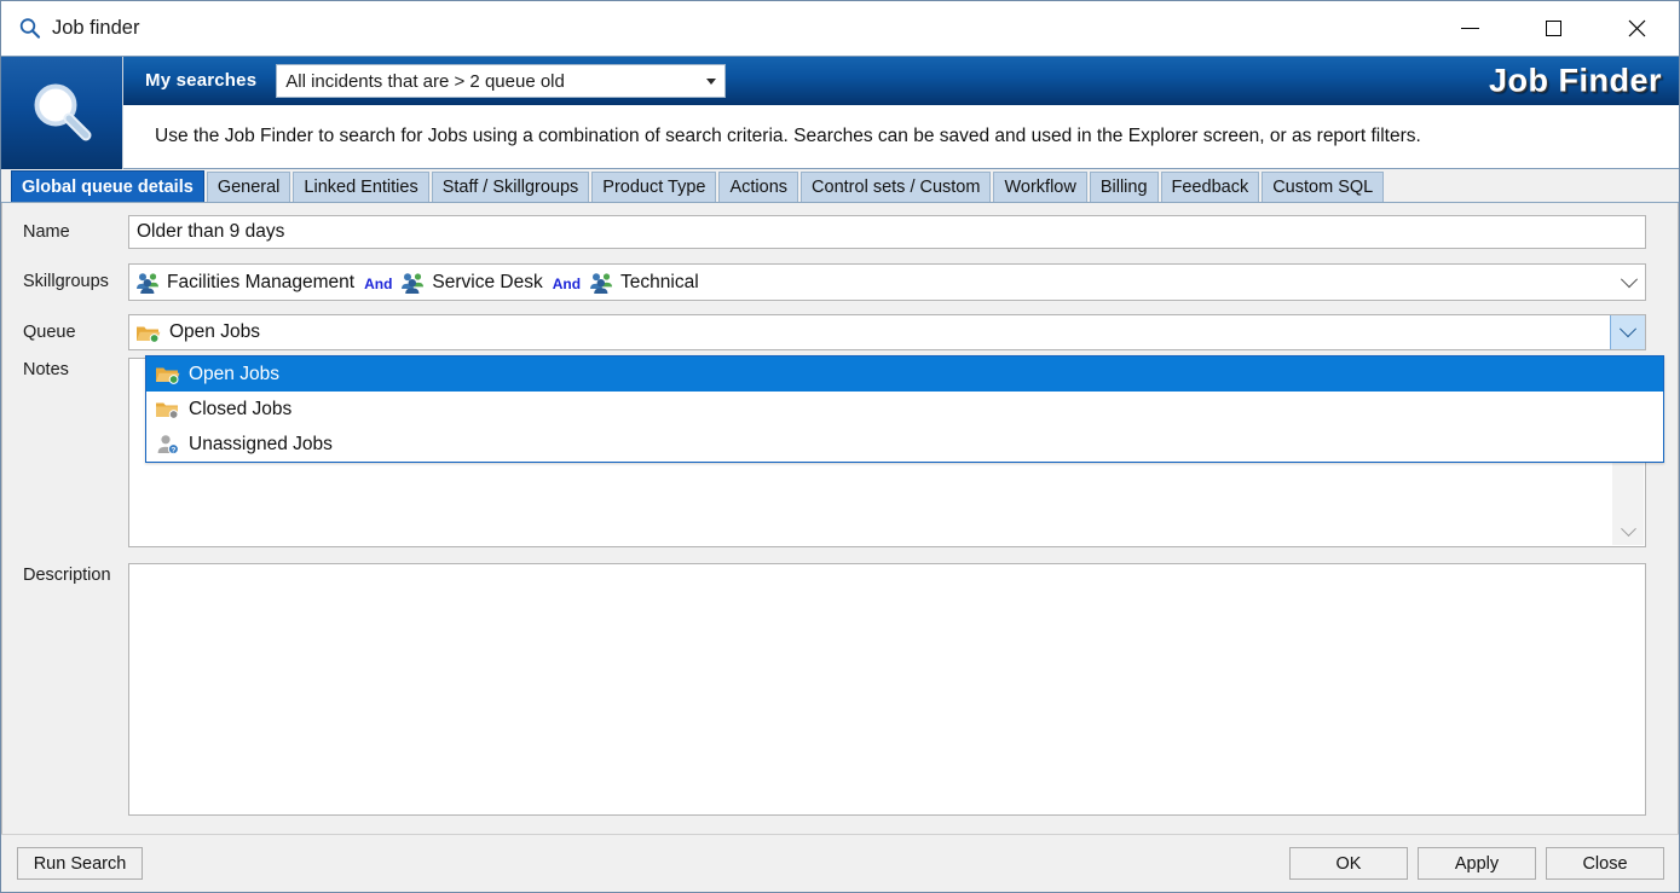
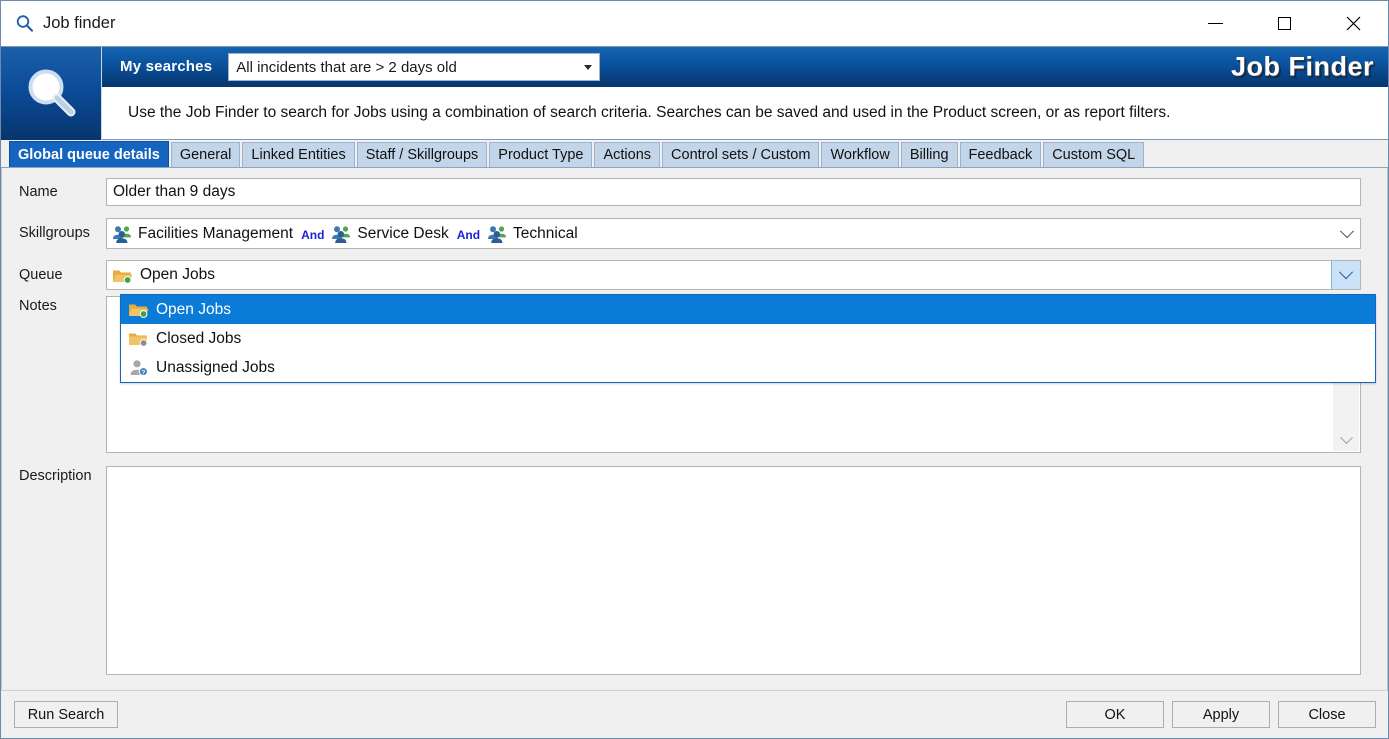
  Job finder
  My searches
- All incidents that are > 2 queue old
+ All incidents that are > 2 days old
  Job Finder
- Use the Job Finder to search for Jobs using a combination of search criteria. Searches can be saved and used in the Explorer screen, or as report filters.
+ Use the Job Finder to search for Jobs using a combination of search criteria. Searches can be saved and used in the Product screen, or as report filters.
  Global queue details
  General
  Linked Entities
  Staff / Skillgroups
  Product Type
  Actions
  Control sets / Custom
  Workflow
  Billing
  Feedback
  Custom SQL
  Name
  Older than 9 days
  Skillgroups
  Facilities Management
  And
  Service Desk
  And
  Technical
  Queue
  Open Jobs
  Open Jobs
  Closed Jobs
  Unassigned Jobs
  Notes
  Description
  Run Search
  OK
  Apply
  Close
